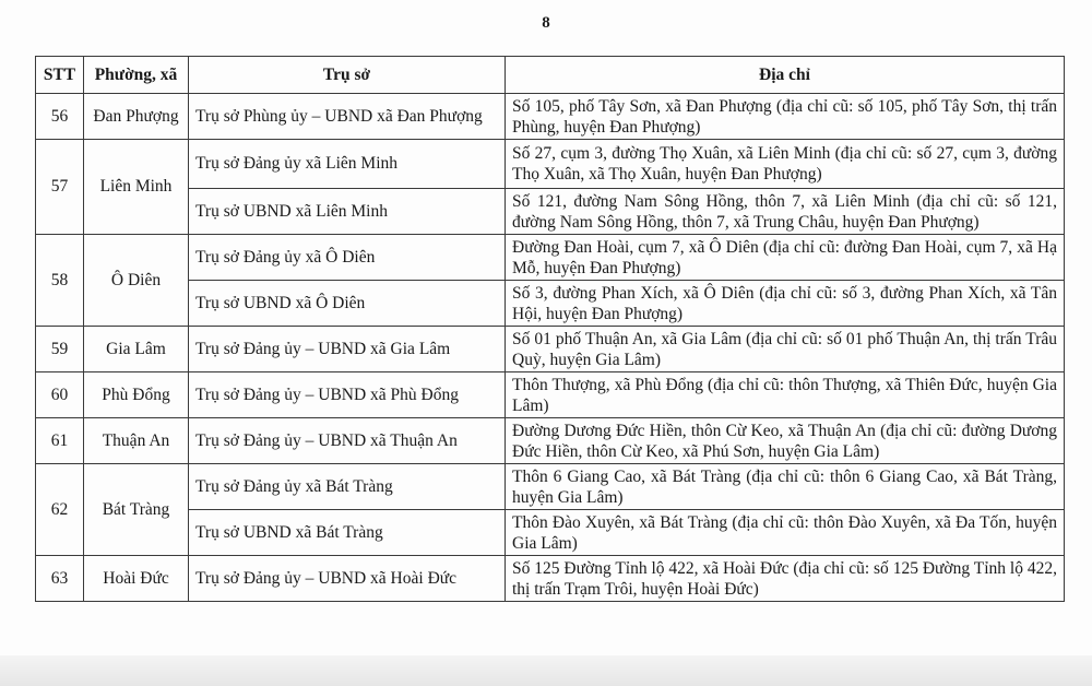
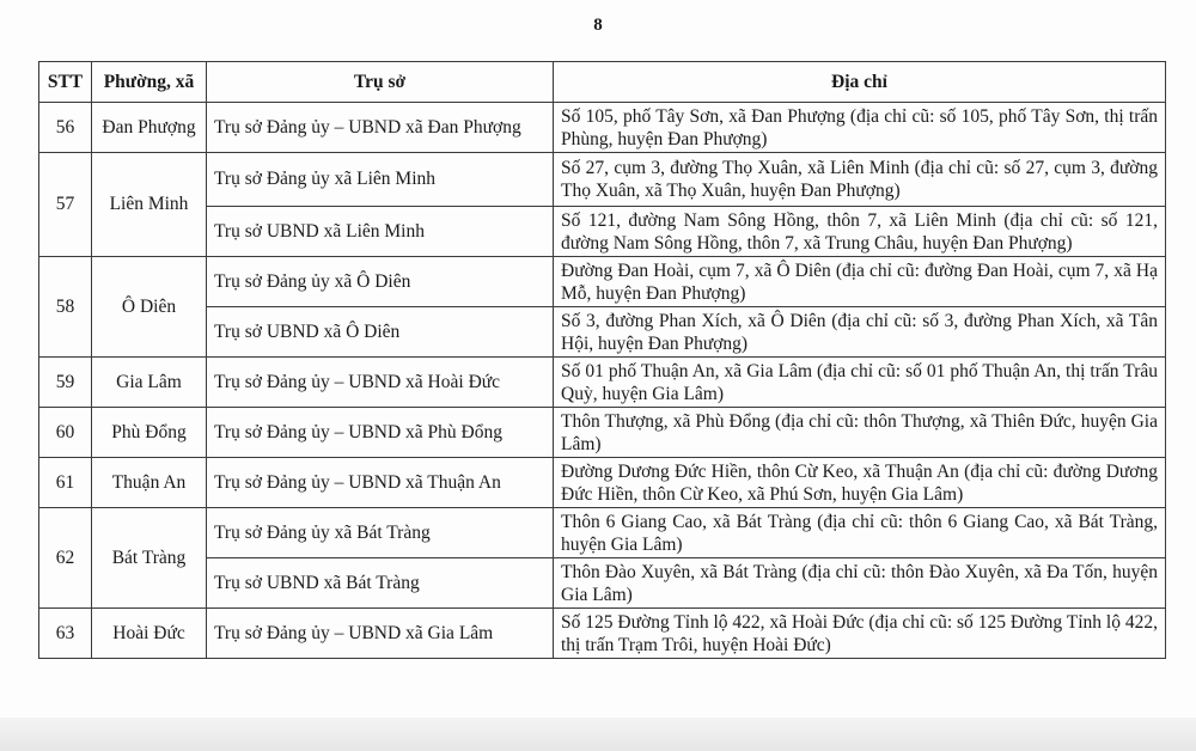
  8
  STT	Phường, xã	Trụ sở	Địa chỉ
- 56	Đan Phượng	Trụ sở Phùng ủy – UBND xã Đan Phượng	Số 105, phố Tây Sơn, xã Đan Phượng (địa chỉ cũ: số 105, phố Tây Sơn, thị trấn Phùng, huyện Đan Phượng)
+ 56	Đan Phượng	Trụ sở Đảng ủy – UBND xã Đan Phượng	Số 105, phố Tây Sơn, xã Đan Phượng (địa chỉ cũ: số 105, phố Tây Sơn, thị trấn Phùng, huyện Đan Phượng)
  57	Liên Minh	Trụ sở Đảng ủy xã Liên Minh	Số 27, cụm 3, đường Thọ Xuân, xã Liên Minh (địa chỉ cũ: số 27, cụm 3, đường Thọ Xuân, xã Thọ Xuân, huyện Đan Phượng)
  Trụ sở UBND xã Liên Minh	Số 121, đường Nam Sông Hồng, thôn 7, xã Liên Minh (địa chỉ cũ: số 121, đường Nam Sông Hồng, thôn 7, xã Trung Châu, huyện Đan Phượng)
  58	Ô Diên	Trụ sở Đảng ủy xã Ô Diên	Đường Đan Hoài, cụm 7, xã Ô Diên (địa chỉ cũ: đường Đan Hoài, cụm 7, xã Hạ Mỗ, huyện Đan Phượng)
  Trụ sở UBND xã Ô Diên	Số 3, đường Phan Xích, xã Ô Diên (địa chỉ cũ: số 3, đường Phan Xích, xã Tân Hội, huyện Đan Phượng)
- 59	Gia Lâm	Trụ sở Đảng ủy – UBND xã Gia Lâm	Số 01 phố Thuận An, xã Gia Lâm (địa chỉ cũ: số 01 phố Thuận An, thị trấn Trâu Quỳ, huyện Gia Lâm)
+ 59	Gia Lâm	Trụ sở Đảng ủy – UBND xã Hoài Đức	Số 01 phố Thuận An, xã Gia Lâm (địa chỉ cũ: số 01 phố Thuận An, thị trấn Trâu Quỳ, huyện Gia Lâm)
  60	Phù Đổng	Trụ sở Đảng ủy – UBND xã Phù Đổng	Thôn Thượng, xã Phù Đổng (địa chỉ cũ: thôn Thượng, xã Thiên Đức, huyện Gia Lâm)
  61	Thuận An	Trụ sở Đảng ủy – UBND xã Thuận An	Đường Dương Đức Hiền, thôn Cừ Keo, xã Thuận An (địa chỉ cũ: đường Dương Đức Hiền, thôn Cừ Keo, xã Phú Sơn, huyện Gia Lâm)
  62	Bát Tràng	Trụ sở Đảng ủy xã Bát Tràng	Thôn 6 Giang Cao, xã Bát Tràng (địa chỉ cũ: thôn 6 Giang Cao, xã Bát Tràng, huyện Gia Lâm)
  Trụ sở UBND xã Bát Tràng	Thôn Đào Xuyên, xã Bát Tràng (địa chỉ cũ: thôn Đào Xuyên, xã Đa Tốn, huyện Gia Lâm)
- 63	Hoài Đức	Trụ sở Đảng ủy – UBND xã Hoài Đức	Số 125 Đường Tỉnh lộ 422, xã Hoài Đức (địa chỉ cũ: số 125 Đường Tỉnh lộ 422, thị trấn Trạm Trôi, huyện Hoài Đức)
+ 63	Hoài Đức	Trụ sở Đảng ủy – UBND xã Gia Lâm	Số 125 Đường Tỉnh lộ 422, xã Hoài Đức (địa chỉ cũ: số 125 Đường Tỉnh lộ 422, thị trấn Trạm Trôi, huyện Hoài Đức)
